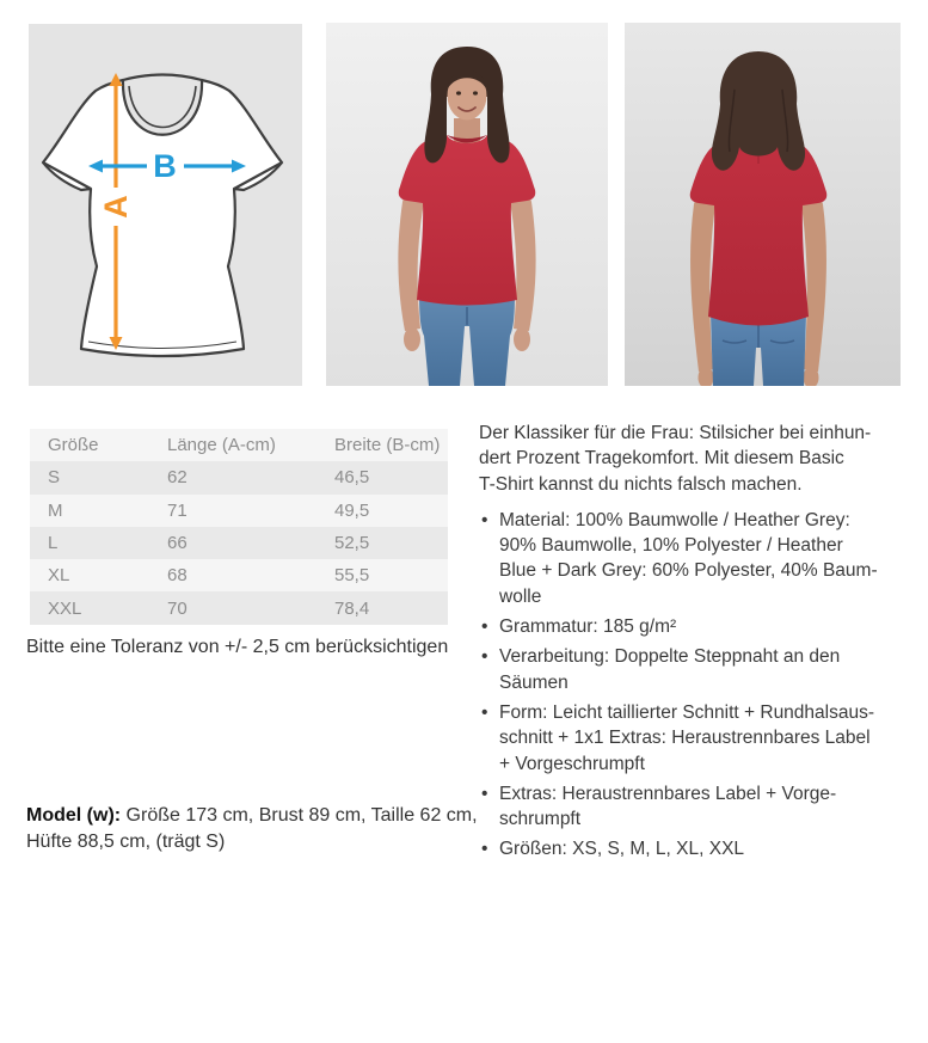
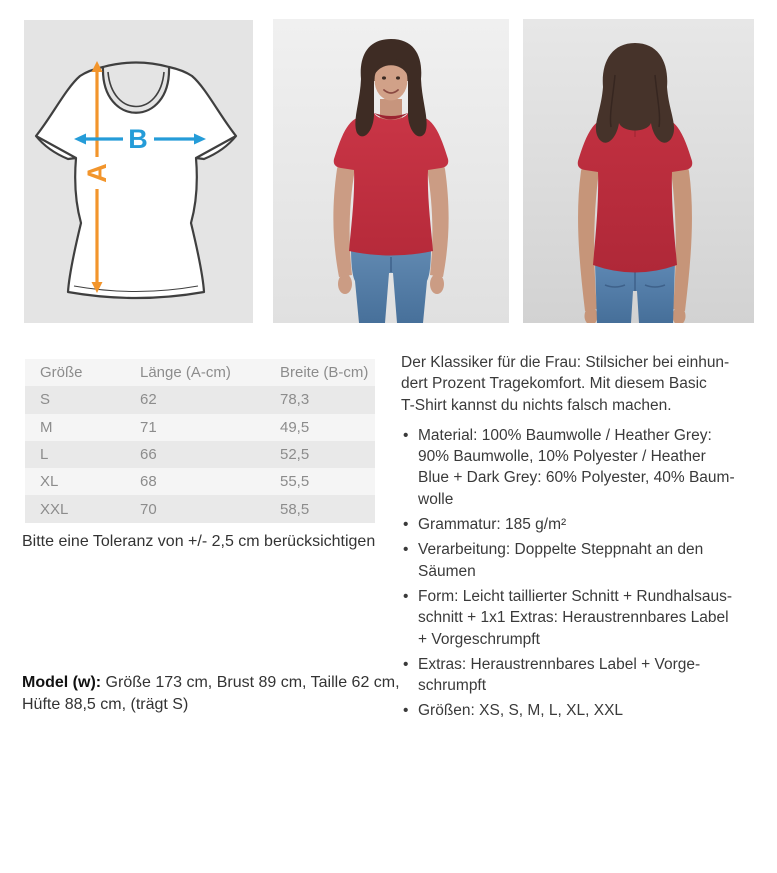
  B
  Größe
  Länge (A-cm)
  Breite (B-cm)
  S
  62
- 46,5
+ 78,3
  M
  71
  49,5
  L
  66
  52,5
  XL
  68
  55,5
  XXL
  70
- 78,4
+ 58,5
  Bitte eine Toleranz von +/- 2,5 cm berücksichtigen
  Model (w): Größe 173 cm, Brust 89 cm, Taille 62 cm, Hüfte 88,5 cm, (trägt S)
  Der Klassiker für die Frau: Stilsicher bei einhun-
  dert Prozent Tragekomfort. Mit diesem Basic
  T-Shirt kannst du nichts falsch machen.
  Material: 100% Baumwolle / Heather Grey:
  90% Baumwolle, 10% Polyester / Heather
  Blue + Dark Grey: 60% Polyester, 40% Baum-
  wolle
  Grammatur: 185 g/m²
  Verarbeitung: Doppelte Steppnaht an den
  Säumen
  Form: Leicht taillierter Schnitt + Rundhalsaus-
  schnitt + 1x1 Extras: Heraustrennbares Label
  + Vorgeschrumpft
  Extras: Heraustrennbares Label + Vorge-
  schrumpft
  Größen: XS, S, M, L, XL, XXL
